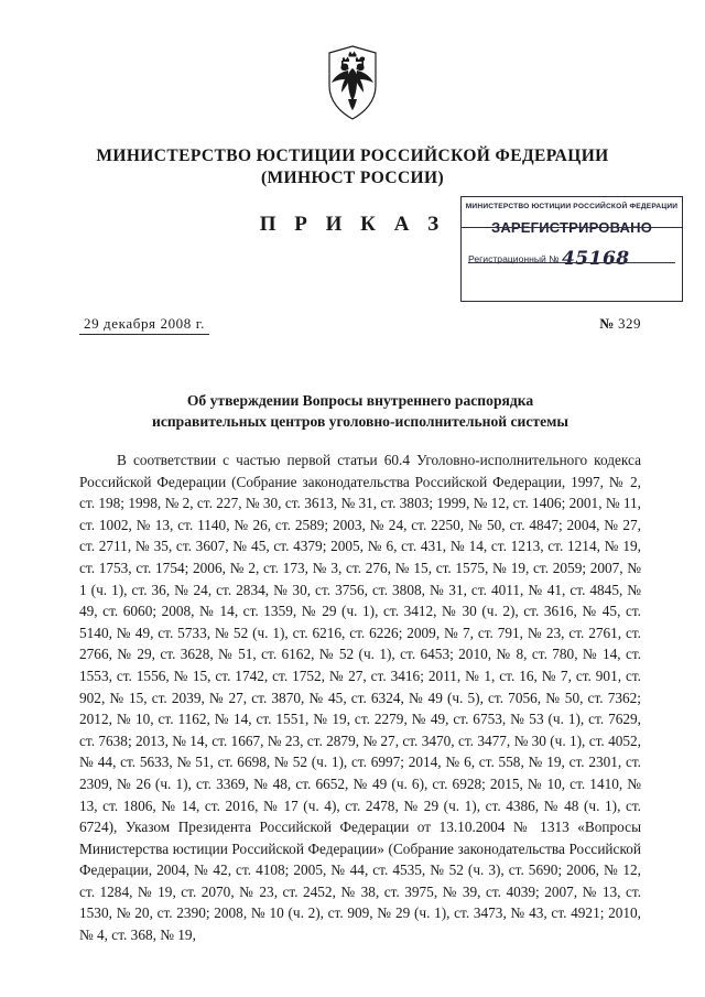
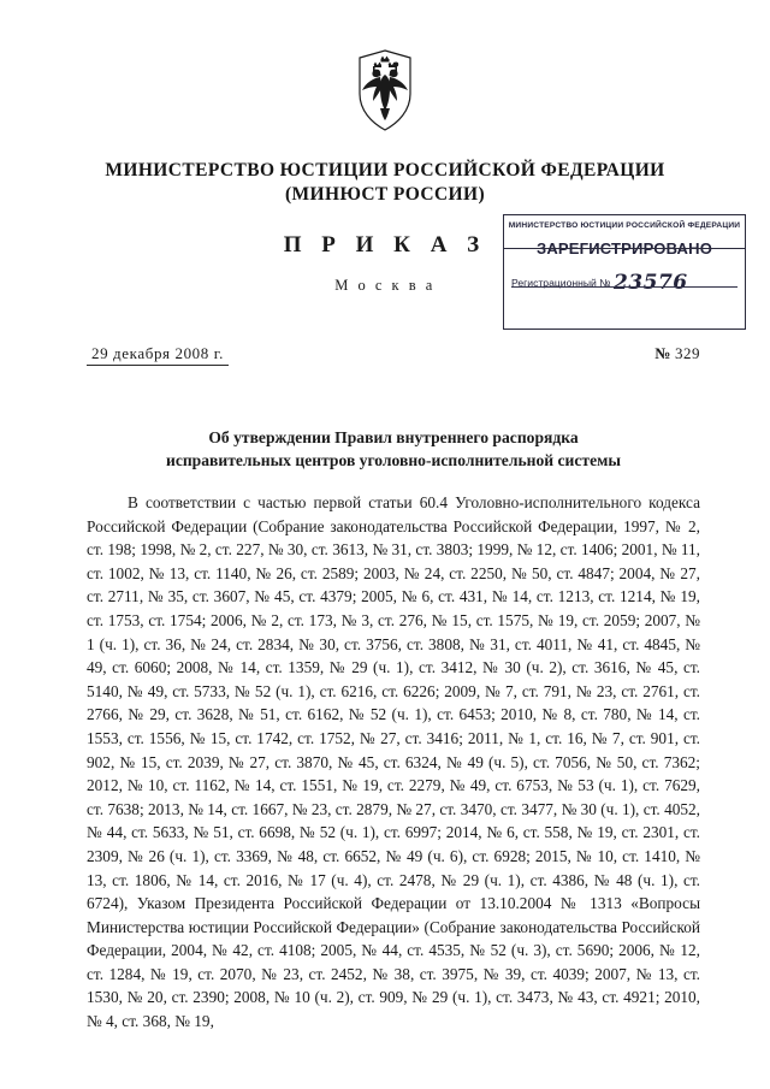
  МИНИСТЕРСТВО ЮСТИЦИИ РОССИЙСКОЙ ФЕДЕРАЦИИ
  (МИНЮСТ РОССИИ)
  П Р И К А З
+ М о с к в а
  ЗАРЕГИСТРИРОВАНО
- Регистрационный № 45168
+ Регистрационный № 23576
  29 декабря 2008 г.
  № 329
- Об утверждении Вопросы внутреннего распорядка
+ Об утверждении Правил внутреннего распорядка
  исправительных центров уголовно-исполнительной системы
  В соответствии с частью первой статьи 60.4 Уголовно-исполнительного кодекса Российской Федерации (Собрание законодательства Российской Федерации, 1997, № 2, ст. 198; 1998, № 2, ст. 227, № 30, ст. 3613, № 31, ст. 3803; 1999, № 12, ст. 1406; 2001, № 11, ст. 1002, № 13, ст. 1140, № 26, ст. 2589; 2003, № 24, ст. 2250, № 50, ст. 4847; 2004, № 27, ст. 2711, № 35, ст. 3607, № 45, ст. 4379; 2005, № 6, ст. 431, № 14, ст. 1213, ст. 1214, № 19, ст. 1753, ст. 1754; 2006, № 2, ст. 173, № 3, ст. 276, № 15, ст. 1575, № 19, ст. 2059; 2007, № 1 (ч. 1), ст. 36, № 24, ст. 2834, № 30, ст. 3756, ст. 3808, № 31, ст. 4011, № 41, ст. 4845, № 49, ст. 6060; 2008, № 14, ст. 1359, № 29 (ч. 1), ст. 3412, № 30 (ч. 2), ст. 3616, № 45, ст. 5140, № 49, ст. 5733, № 52 (ч. 1), ст. 6216, ст. 6226; 2009, № 7, ст. 791, № 23, ст. 2761, ст. 2766, № 29, ст. 3628, № 51, ст. 6162, № 52 (ч. 1), ст. 6453; 2010, № 8, ст. 780, № 14, ст. 1553, ст. 1556, № 15, ст. 1742, ст. 1752, № 27, ст. 3416; 2011, № 1, ст. 16, № 7, ст. 901, ст. 902, № 15, ст. 2039, № 27, ст. 3870, № 45, ст. 6324, № 49 (ч. 5), ст. 7056, № 50, ст. 7362; 2012, № 10, ст. 1162, № 14, ст. 1551, № 19, ст. 2279, № 49, ст. 6753, № 53 (ч. 1), ст. 7629, ст. 7638; 2013, № 14, ст. 1667, № 23, ст. 2879, № 27, ст. 3470, ст. 3477, № 30 (ч. 1), ст. 4052, № 44, ст. 5633, № 51, ст. 6698, № 52 (ч. 1), ст. 6997; 2014, № 6, ст. 558, № 19, ст. 2301, ст. 2309, № 26 (ч. 1), ст. 3369, № 48, ст. 6652, № 49 (ч. 6), ст. 6928; 2015, № 10, ст. 1410, № 13, ст. 1806, № 14, ст. 2016, № 17 (ч. 4), ст. 2478, № 29 (ч. 1), ст. 4386, № 48 (ч. 1), ст. 6724), Указом Президента Российской Федерации от 13.10.2004 № 1313 «Вопросы Министерства юстиции Российской Федерации» (Собрание законодательства Российской Федерации, 2004, № 42, ст. 4108; 2005, № 44, ст. 4535, № 52 (ч. 3), ст. 5690; 2006, № 12, ст. 1284, № 19, ст. 2070, № 23, ст. 2452, № 38, ст. 3975, № 39, ст. 4039; 2007, № 13, ст. 1530, № 20, ст. 2390; 2008, № 10 (ч. 2), ст. 909, № 29 (ч. 1), ст. 3473, № 43, ст. 4921; 2010, № 4, ст. 368, № 19,
